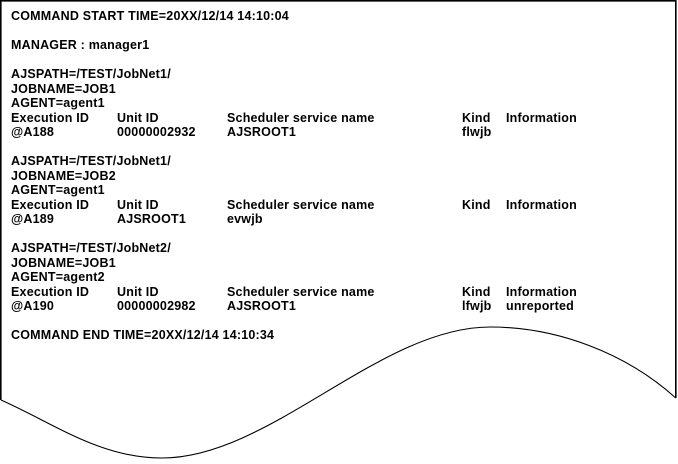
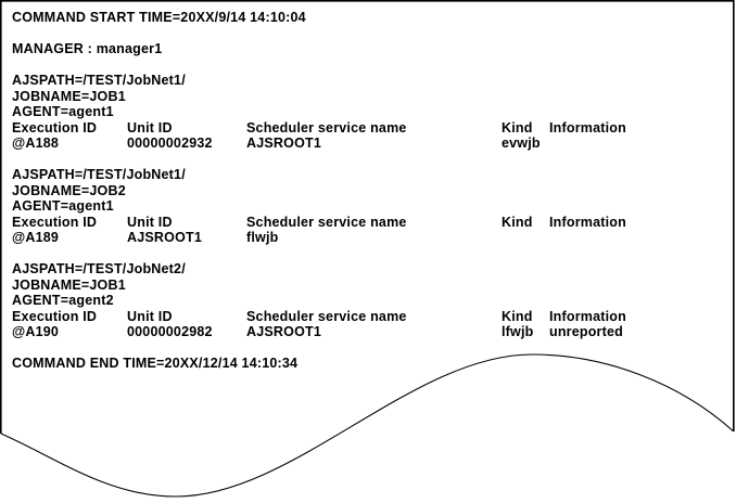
- COMMAND START TIME=20XX/12/14 14:10:04
+ COMMAND START TIME=20XX/9/14 14:10:04
  MANAGER : manager1
  AJSPATH=/TEST/JobNet1/
  JOBNAME=JOB1
  AGENT=agent1
  Execution ID
  Unit ID
  Scheduler service name
  Kind
  Information
  @A188
  00000002932
  AJSROOT1
- flwjb
+ evwjb
  AJSPATH=/TEST/JobNet1/
  JOBNAME=JOB2
  AGENT=agent1
  Execution ID
  Unit ID
  Scheduler service name
  Kind
  Information
  @A189
  AJSROOT1
- evwjb
+ flwjb
  AJSPATH=/TEST/JobNet2/
  JOBNAME=JOB1
  AGENT=agent2
  Execution ID
  Unit ID
  Scheduler service name
  Kind
  Information
  @A190
  00000002982
  AJSROOT1
  lfwjb
  unreported
  COMMAND END TIME=20XX/12/14 14:10:34
